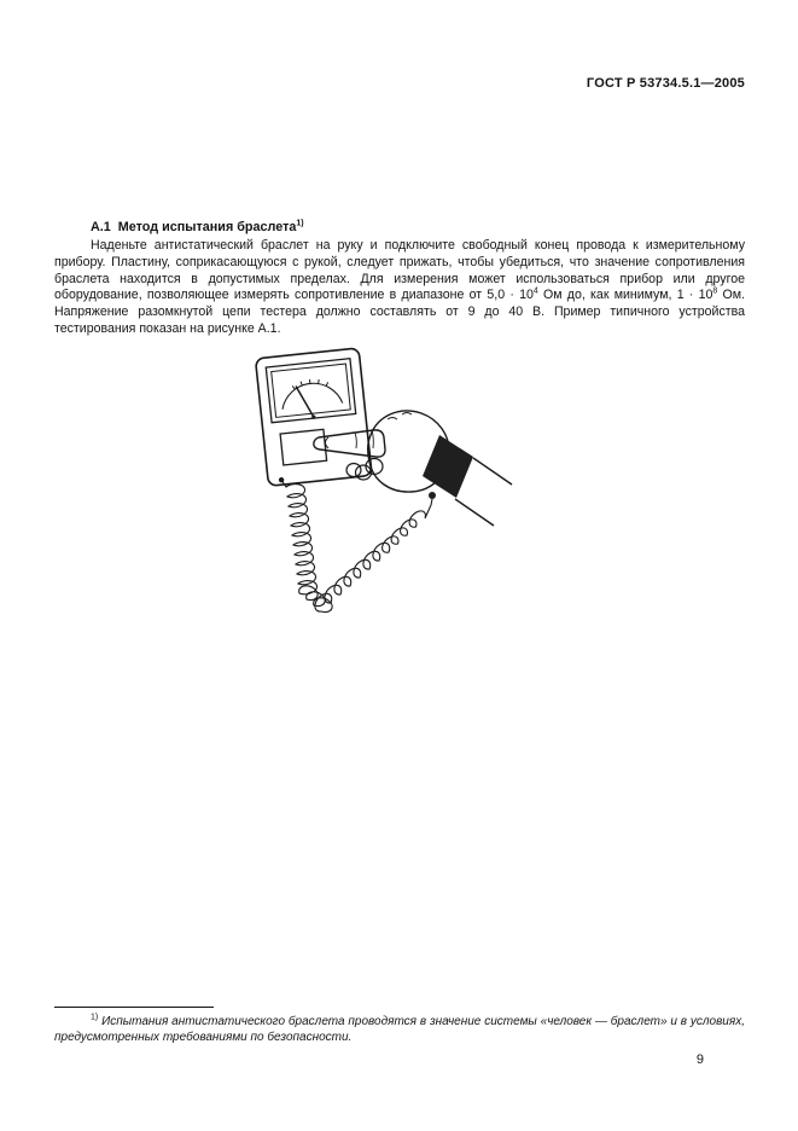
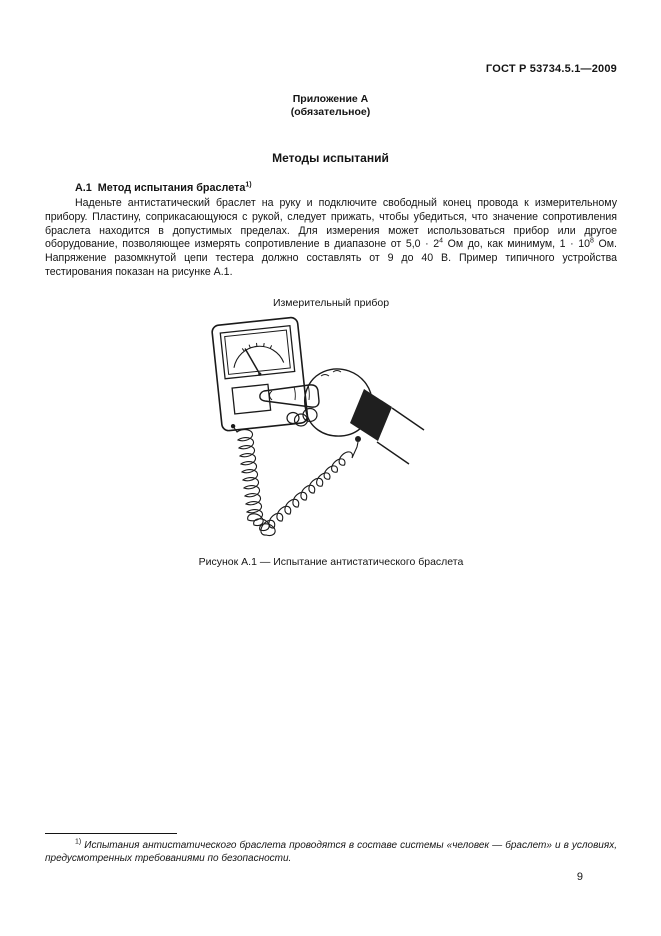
- ГОСТ Р 53734.5.1—2005
+ ГОСТ Р 53734.5.1—2009
+ Приложение А
+ (обязательное)
+ Методы испытаний
  А.1 Метод испытания браслета
- Наденьте антистатический браслет на руку и подключите свободный конец провода к измерительному прибору. Пластину, соприкасающуюся с рукой, следует прижать, чтобы убедиться, что значение сопротивления браслета находится в допустимых пределах. Для измерения может использоваться прибор или другое оборудование, позволяющее измерять сопротивление в диапазоне от 5,0 · 10 Ом до, как минимум, 1 · 10 Ом. Напряжение разомкнутой цепи тестера должно составлять от 9 до 40 В. Пример типичного устройства тестирования показан на рисунке А.1.
+ Наденьте антистатический браслет на руку и подключите свободный конец провода к измерительному прибору. Пластину, соприкасающуюся с рукой, следует прижать, чтобы убедиться, что значение сопротивления браслета находится в допустимых пределах. Для измерения может использоваться прибор или другое оборудование, позволяющее измерять сопротивление в диапазоне от 5,0 · 2 Ом до, как минимум, 1 · 10 Ом. Напряжение разомкнутой цепи тестера должно составлять от 9 до 40 В. Пример типичного устройства тестирования показан на рисунке А.1.
+ Измерительный прибор
+ Рисунок А.1 — Испытание антистатического браслета
- Испытания антистатического браслета проводятся в значение системы «человек — браслет» и в условиях, предусмотренных требованиями по безопасности.
+ Испытания антистатического браслета проводятся в составе системы «человек — браслет» и в условиях, предусмотренных требованиями по безопасности.
  9
